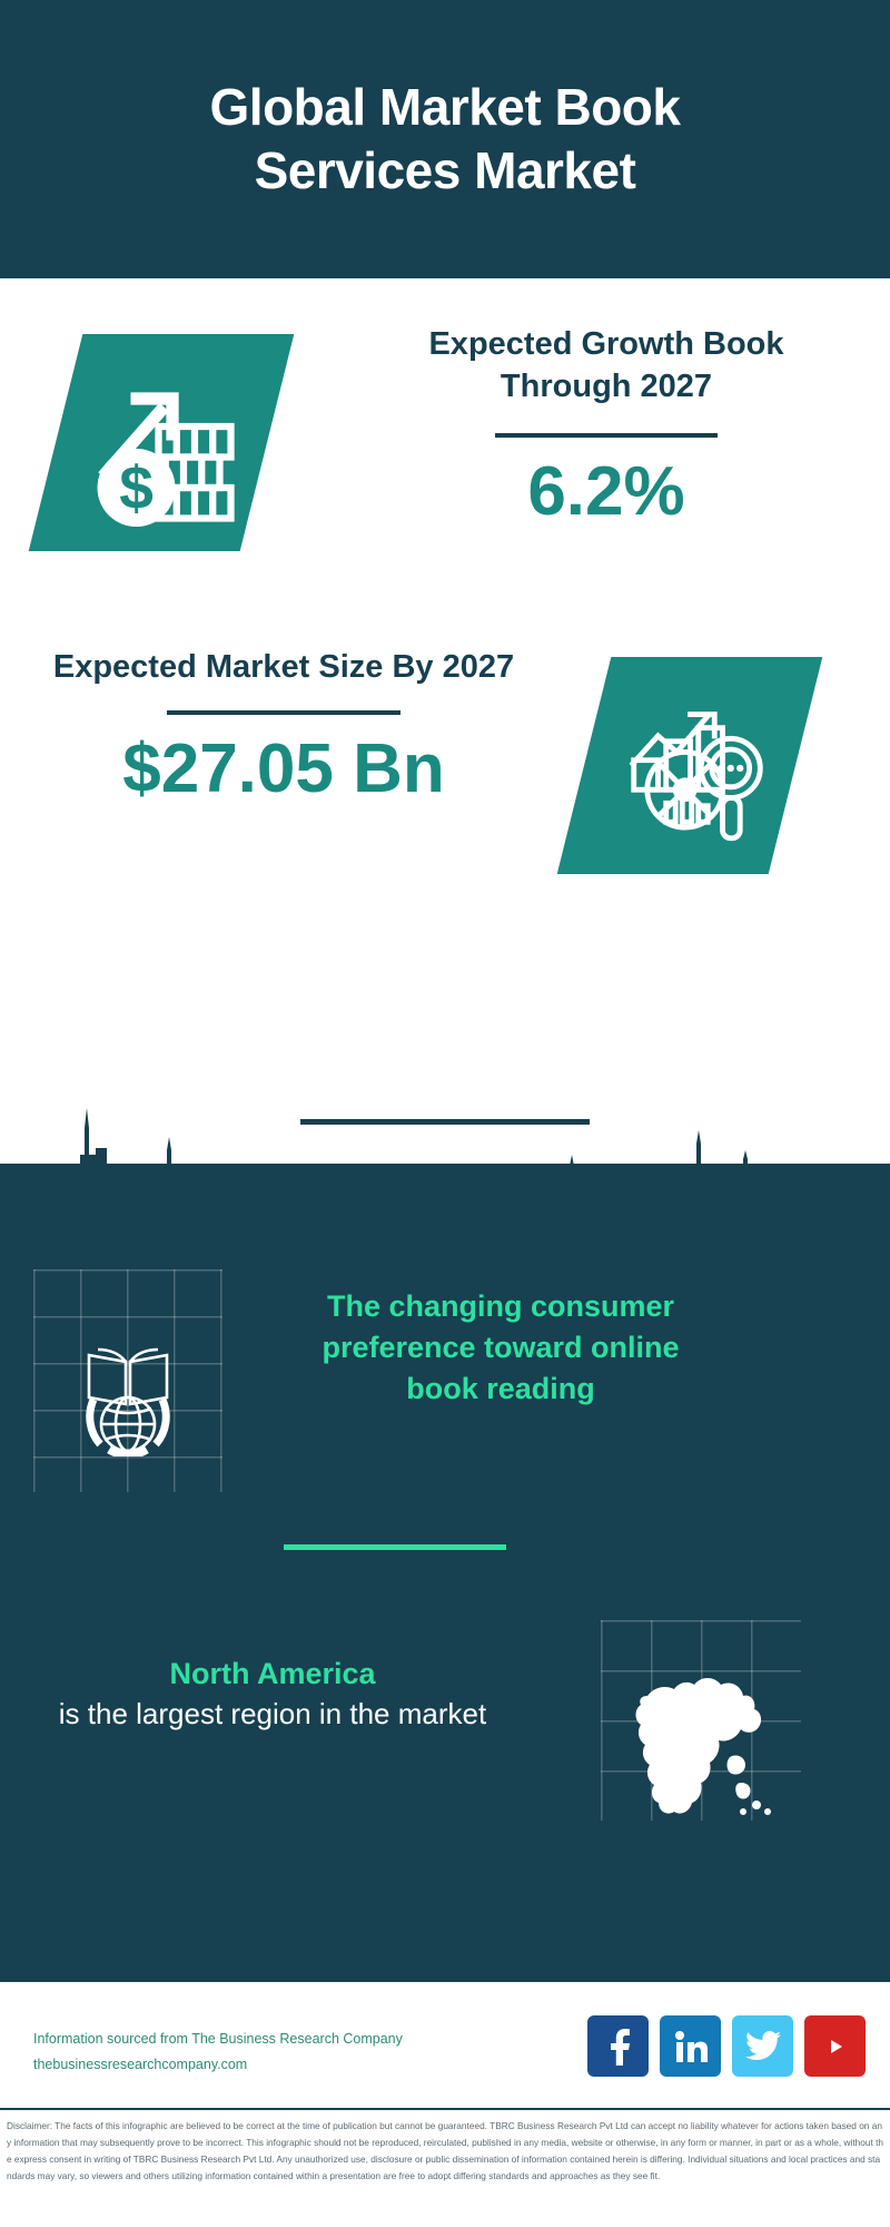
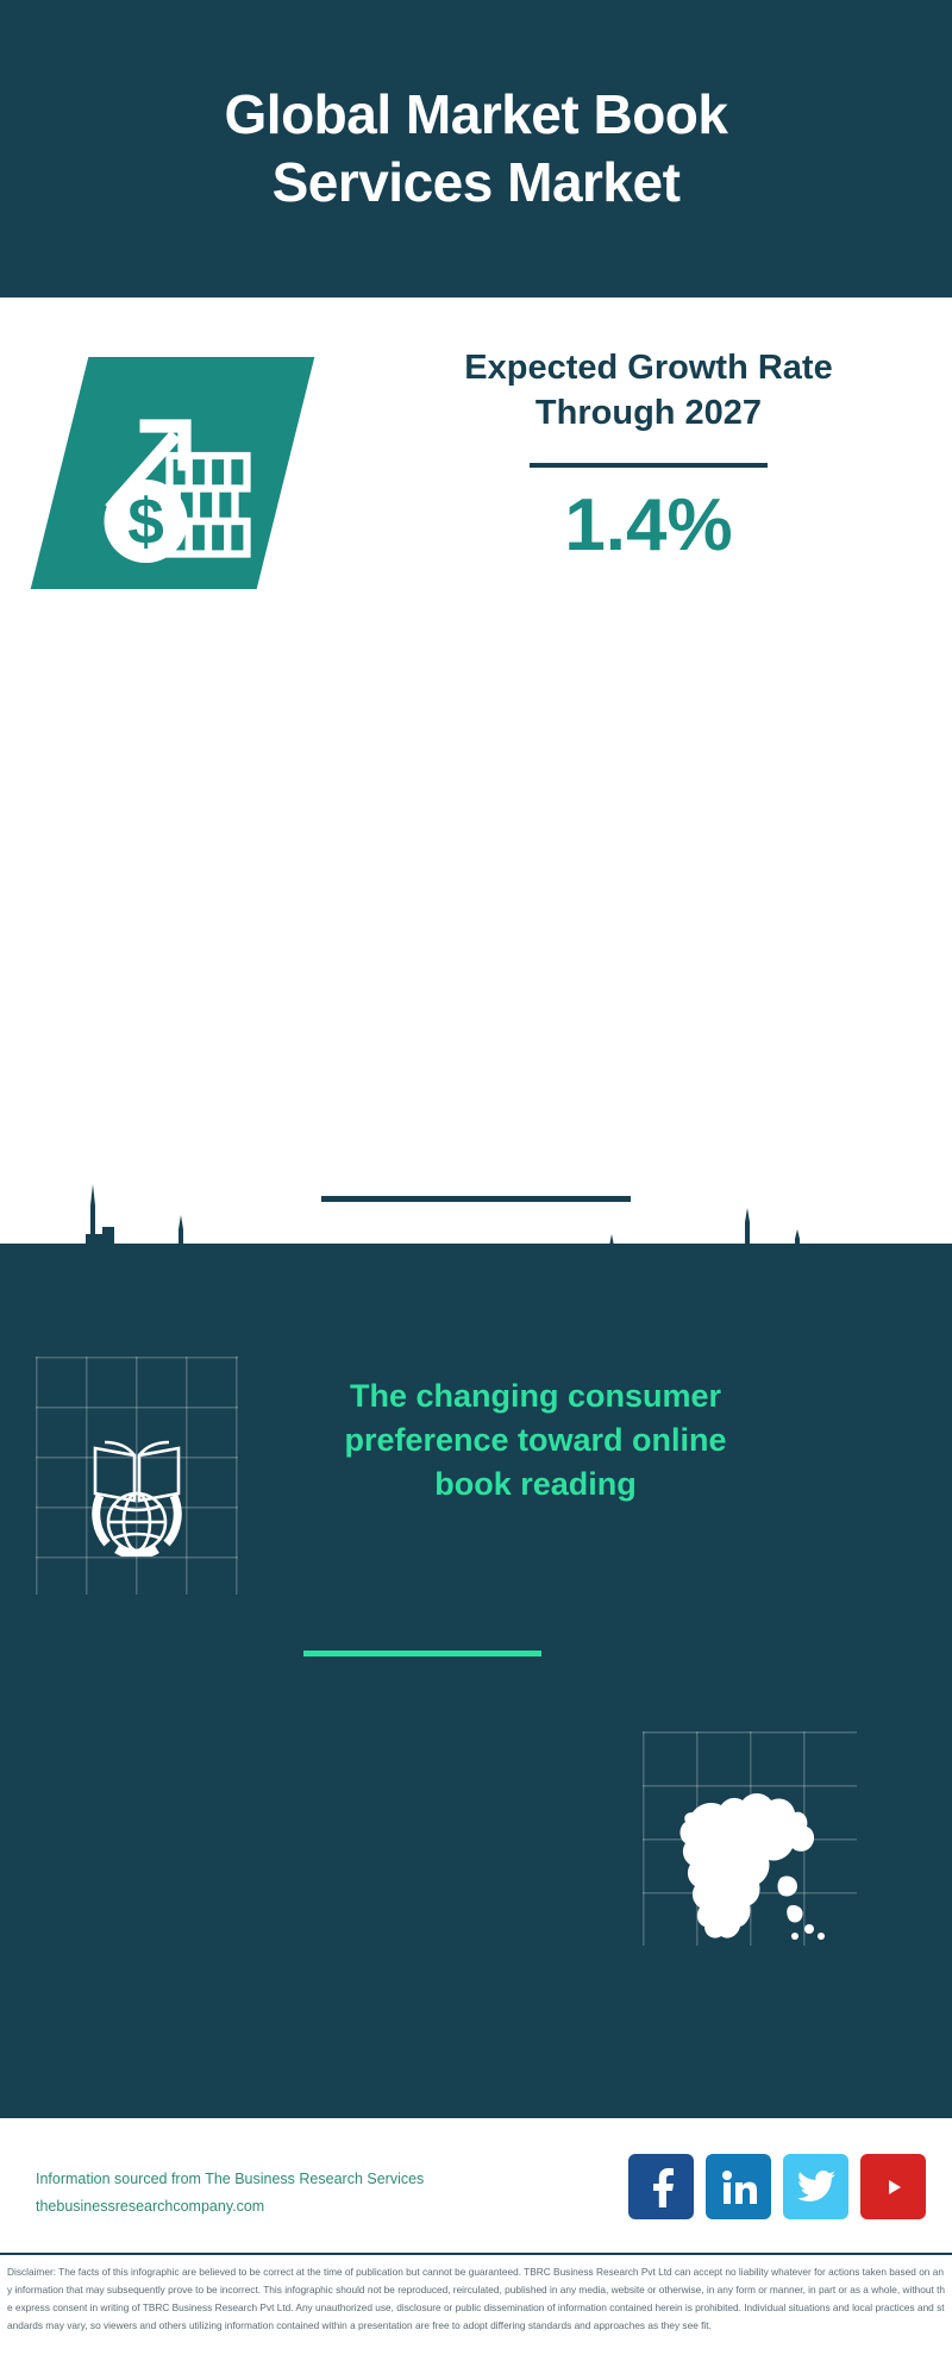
  Global Market Book Services Market
- Expected Growth Book Through 2027
+ Expected Growth Rate Through 2027
- 6.2%
+ 1.4%
- Expected Market Size By 2027
- $27.05 Bn
  The changing consumer preference toward online book reading
- North America
- is the largest region in the market
- Information sourced from The Business Research Company
+ Information sourced from The Business Research Services
  thebusinessresearchcompany.com
- Disclaimer: The facts of this infographic are believed to be correct at the time of publication but cannot be guaranteed. TBRC Business Research Pvt Ltd can accept no liability whatever for actions taken based on any information that may subsequently prove to be incorrect. This infographic should not be reproduced, reirculated, published in any media, website or otherwise, in any form or manner, in part or as a whole, without the express consent in writing of TBRC Business Research Pvt Ltd. Any unauthorized use, disclosure or public dissemination of information contained herein is differing. Individual situations and local practices and standards may vary, so viewers and others utilizing information contained within a presentation are free to adopt differing standards and approaches as they see fit.
+ Disclaimer: The facts of this infographic are believed to be correct at the time of publication but cannot be guaranteed. TBRC Business Research Pvt Ltd can accept no liability whatever for actions taken based on any information that may subsequently prove to be incorrect. This infographic should not be reproduced, reirculated, published in any media, website or otherwise, in any form or manner, in part or as a whole, without the express consent in writing of TBRC Business Research Pvt Ltd. Any unauthorized use, disclosure or public dissemination of information contained herein is prohibited. Individual situations and local practices and standards may vary, so viewers and others utilizing information contained within a presentation are free to adopt differing standards and approaches as they see fit.
